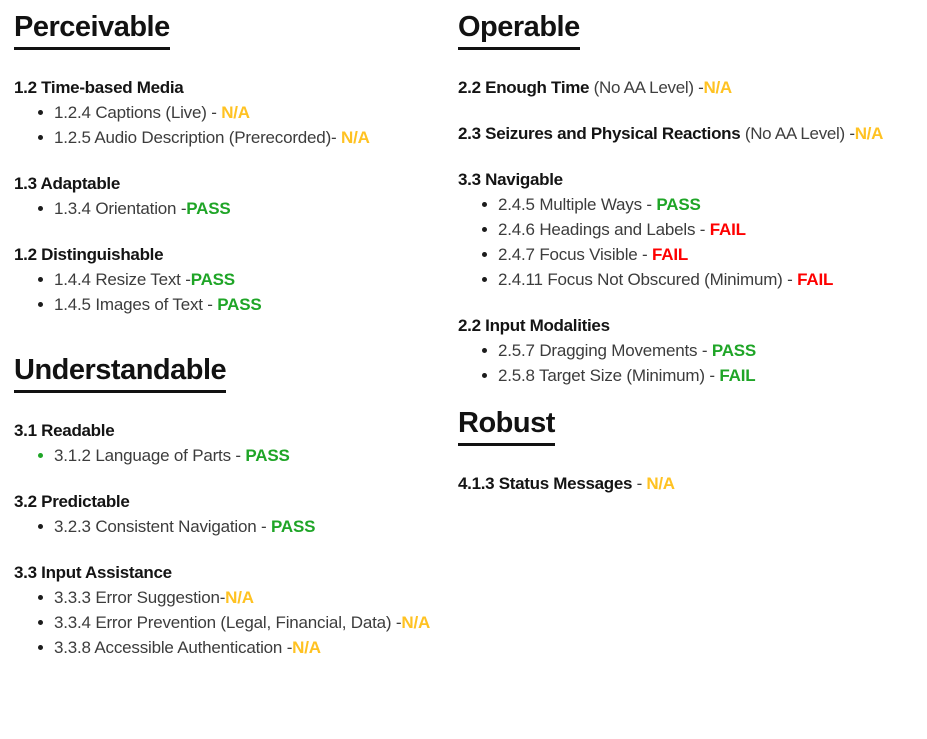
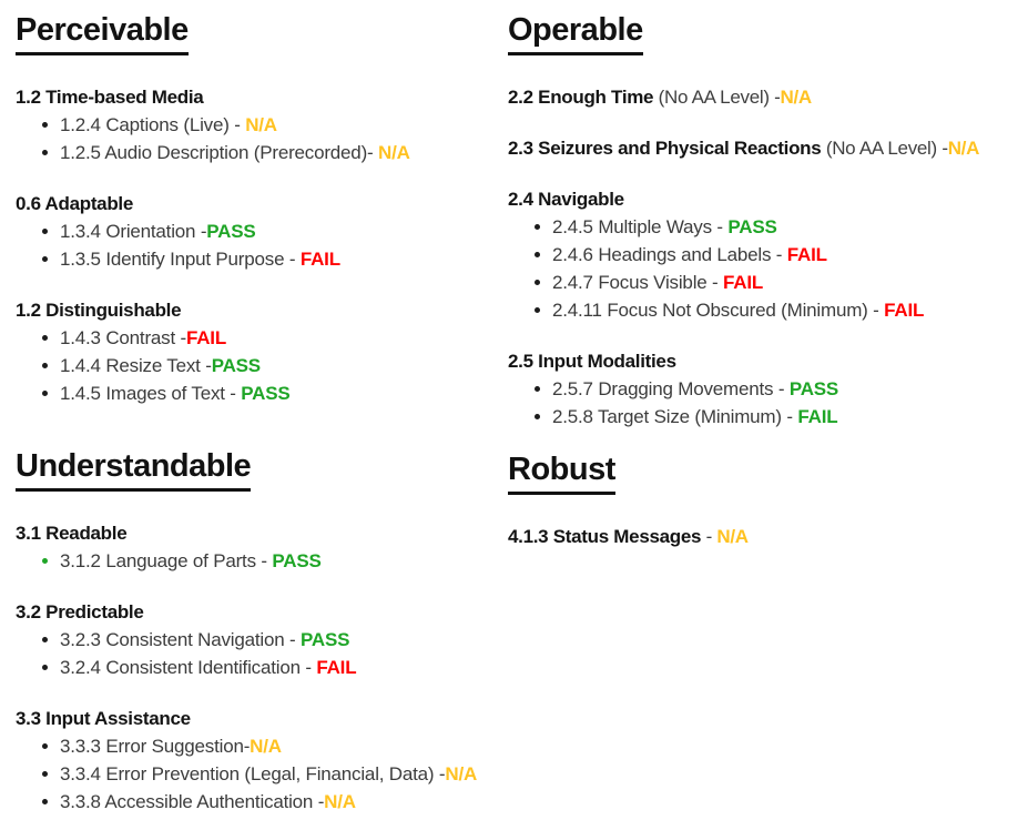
  Perceivable
  1.2 Time-based Media
  1.2.4 Captions (Live) - N/A
  1.2.5 Audio Description (Prerecorded)- N/A
- 1.3 Adaptable
+ 0.6 Adaptable
  1.3.4 Orientation -PASS
+ 1.3.5 Identify Input Purpose - FAIL
  1.2 Distinguishable
+ 1.4.3 Contrast -FAIL
  1.4.4 Resize Text -PASS
  1.4.5 Images of Text - PASS
  Understandable
  3.1 Readable
  3.1.2 Language of Parts - PASS
  3.2 Predictable
  3.2.3 Consistent Navigation - PASS
+ 3.2.4 Consistent Identification - FAIL
  3.3 Input Assistance
  3.3.3 Error Suggestion-N/A
  3.3.4 Error Prevention (Legal, Financial, Data) -N/A
  3.3.8 Accessible Authentication -N/A
  Operable
  2.2 Enough Time (No AA Level) -N/A
  2.3 Seizures and Physical Reactions (No AA Level) -N/A
- 3.3 Navigable
+ 2.4 Navigable
  2.4.5 Multiple Ways - PASS
  2.4.6 Headings and Labels - FAIL
  2.4.7 Focus Visible - FAIL
  2.4.11 Focus Not Obscured (Minimum) - FAIL
- 2.2 Input Modalities
+ 2.5 Input Modalities
  2.5.7 Dragging Movements - PASS
  2.5.8 Target Size (Minimum) - FAIL
  Robust
  4.1.3 Status Messages - N/A
